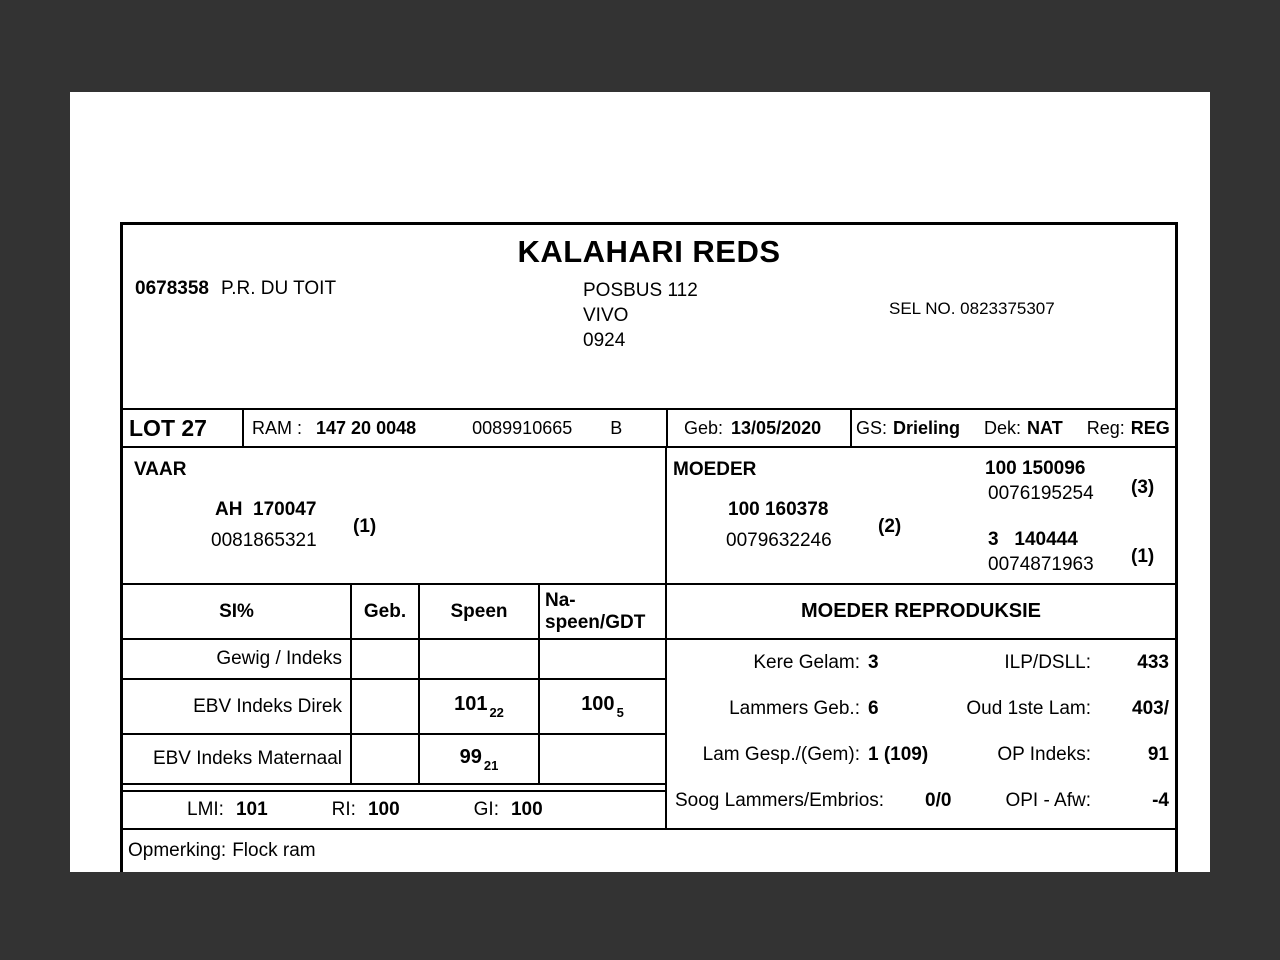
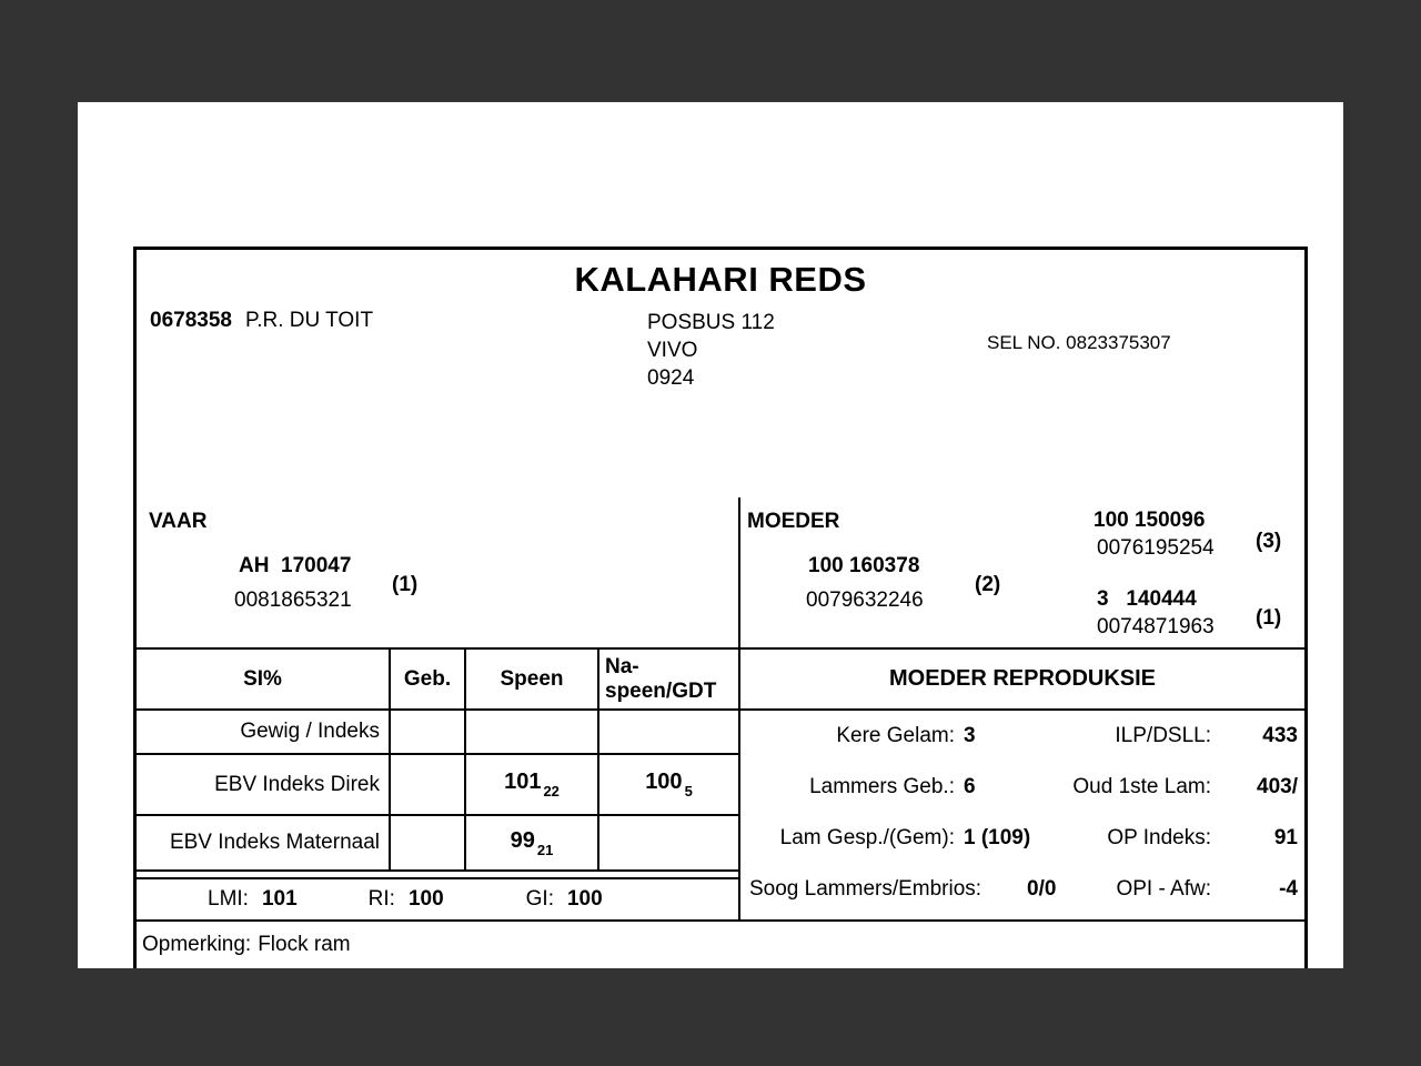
  KALAHARI REDS
  0678358 P.R. DU TOIT
  POSBUS 112
  VIVO
  0924
  SEL NO. 0823375307
- LOT 27
- RAM :
- 147 20 0048
- 0089910665
- B
- Geb:
- 13/05/2020
- GS:
- Drieling
- Dek:
- NAT
- Reg:
- REG
  VAAR
  AH 170047
  0081865321
  (1)
  MOEDER
  100 160378
  0079632246
  (2)
  100 150096
  0076195254
  (3)
  3 140444
  0074871963
  (1)
  SI%
  Geb.
  Speen
  Na-speen/GDT
  Gewig / Indeks
  EBV Indeks Direk
  101 22
  100 5
  EBV Indeks Maternaal
  99 21
  LMI:
  101
  RI:
  100
  GI:
  100
  MOEDER REPRODUKSIE
  Kere Gelam:
  3
  ILP/DSLL:
  433
  Lammers Geb.:
  6
  Oud 1ste Lam:
  403/
  Lam Gesp./(Gem):
  1 (109)
  OP Indeks:
  91
  Soog Lammers/Embrios:
  0/0
  OPI - Afw:
  -4
  Opmerking: Flock ram
